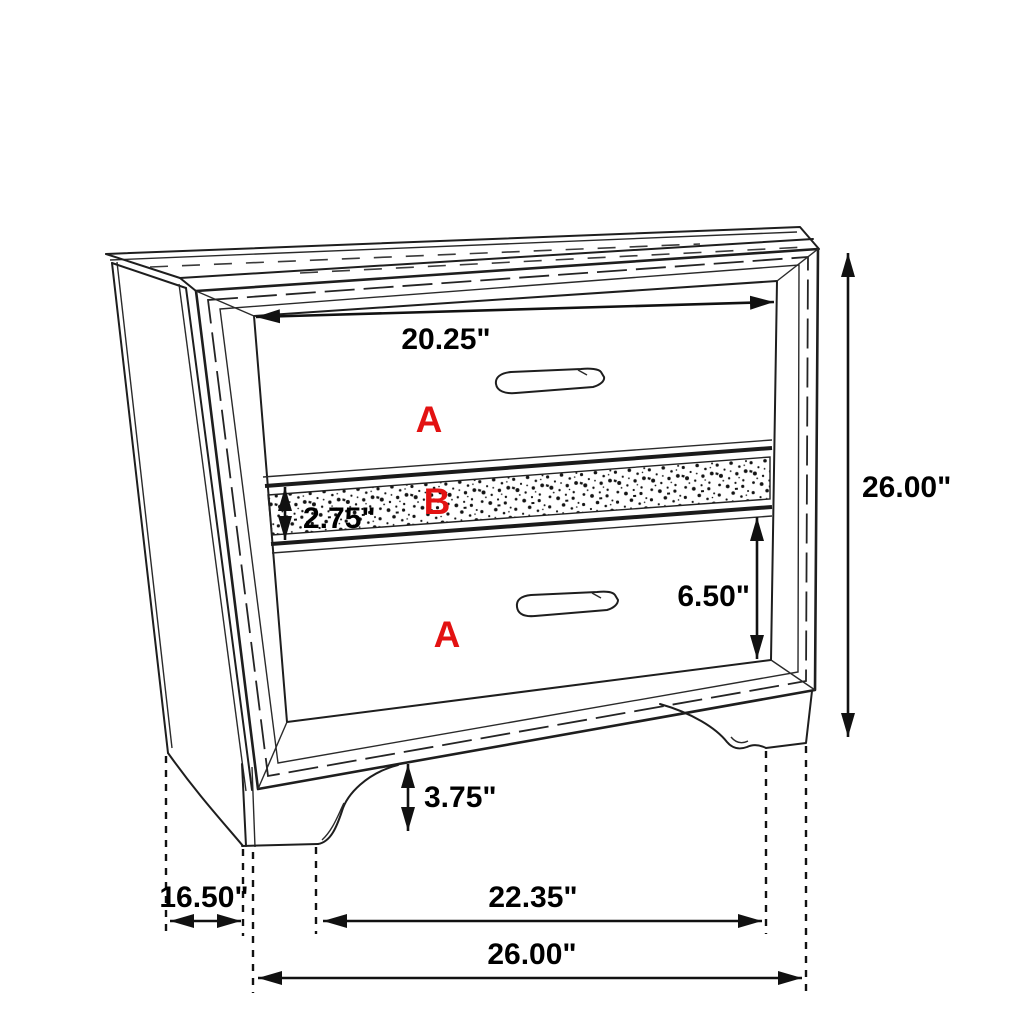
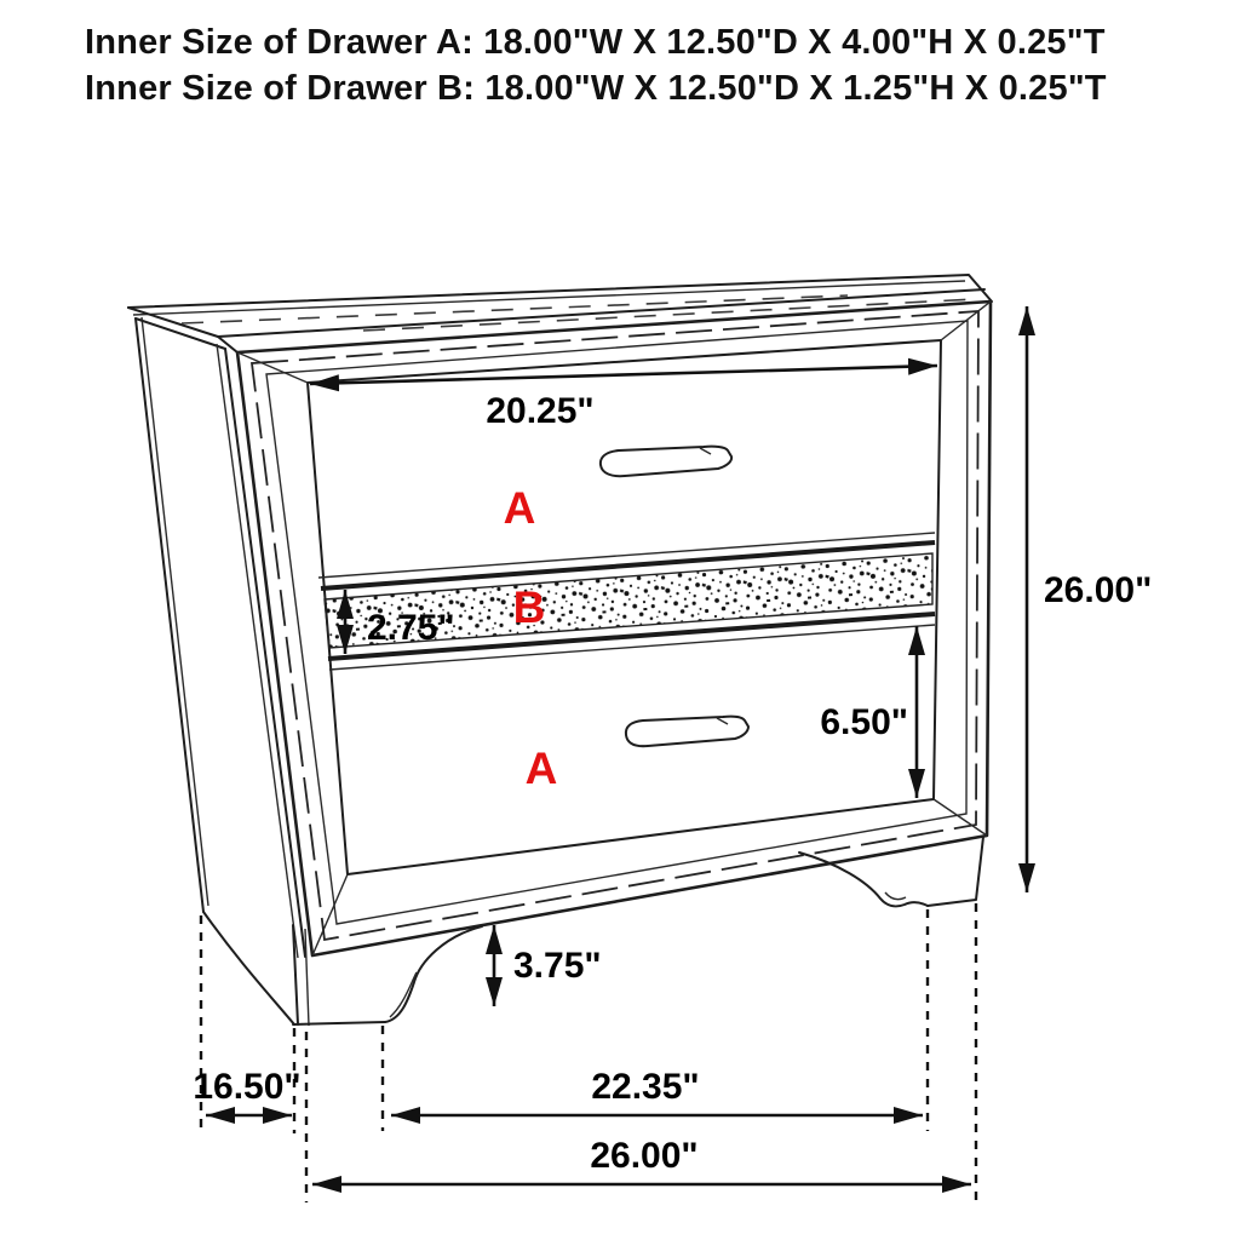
+ Inner Size of Drawer A: 18.00"W X 12.50"D X 4.00"H X 0.25"T
+ Inner Size of Drawer B: 18.00"W X 12.50"D X 1.25"H X 0.25"T
  20.25"
  26.00"
  2.75"
  6.50"
  3.75"
  16.50"
  22.35"
  26.00"
  A
  B
  A
